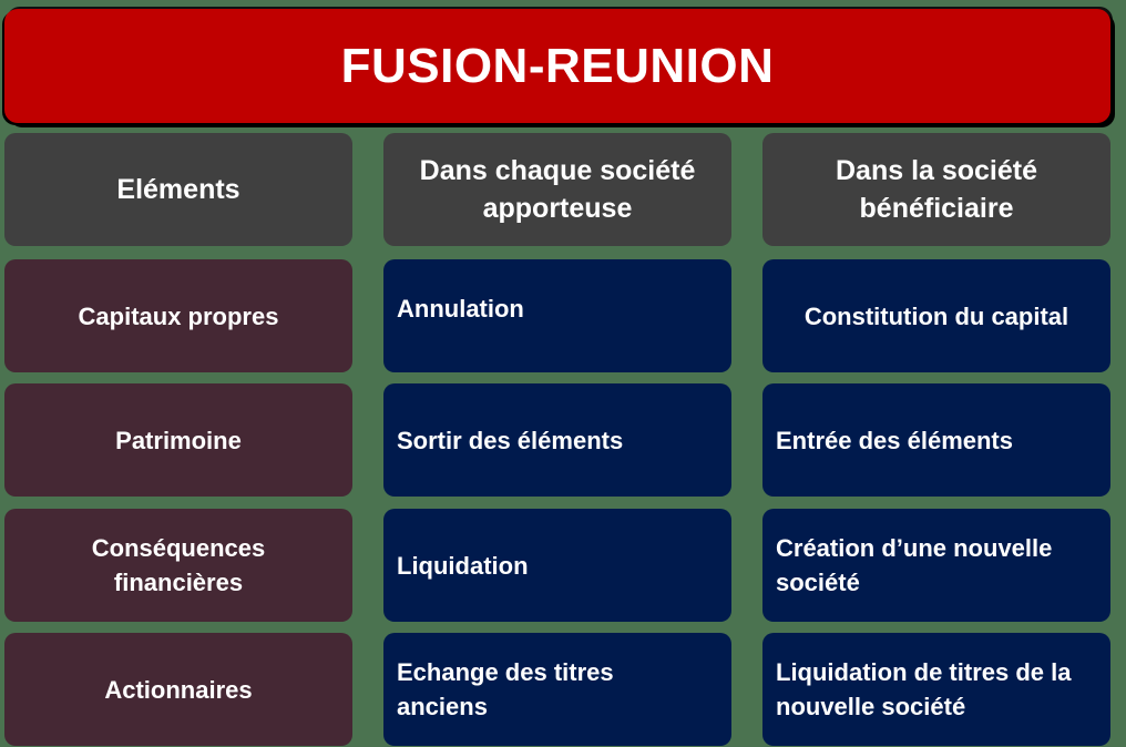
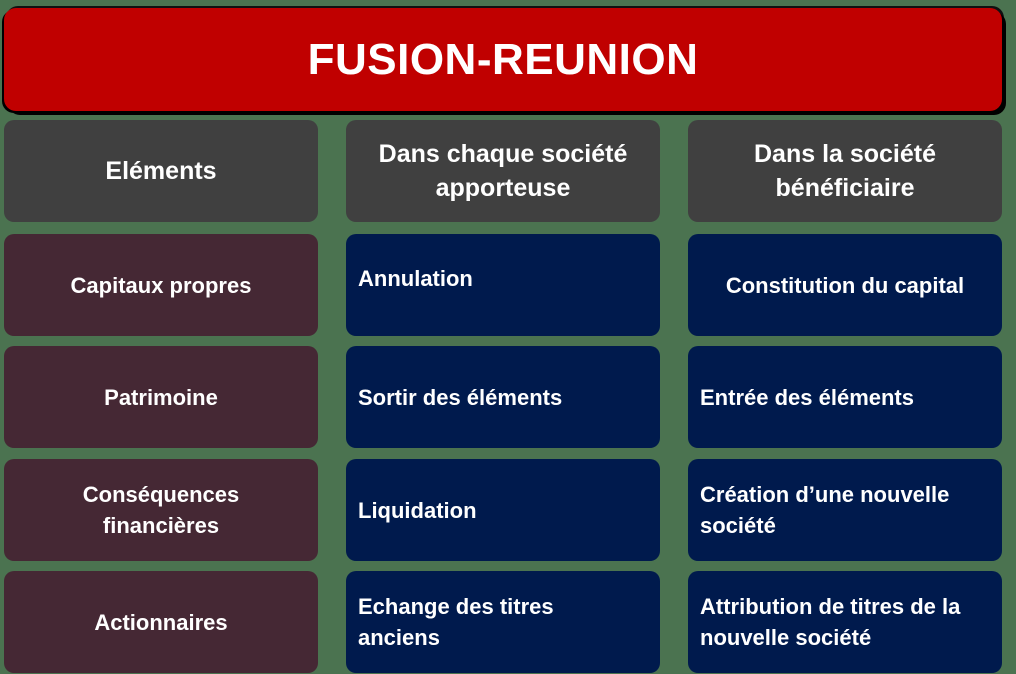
  FUSION-REUNION
  Eléments
  Dans chaque société apporteuse
  Dans la société bénéficiaire
  Capitaux propres
  Annulation
  Constitution du capital
  Patrimoine
  Sortir des éléments
  Entrée des éléments
  Conséquences financières
  Liquidation
  Création d’une nouvelle société
  Actionnaires
  Echange des titres anciens
- Liquidation de titres de la nouvelle société
+ Attribution de titres de la nouvelle société
